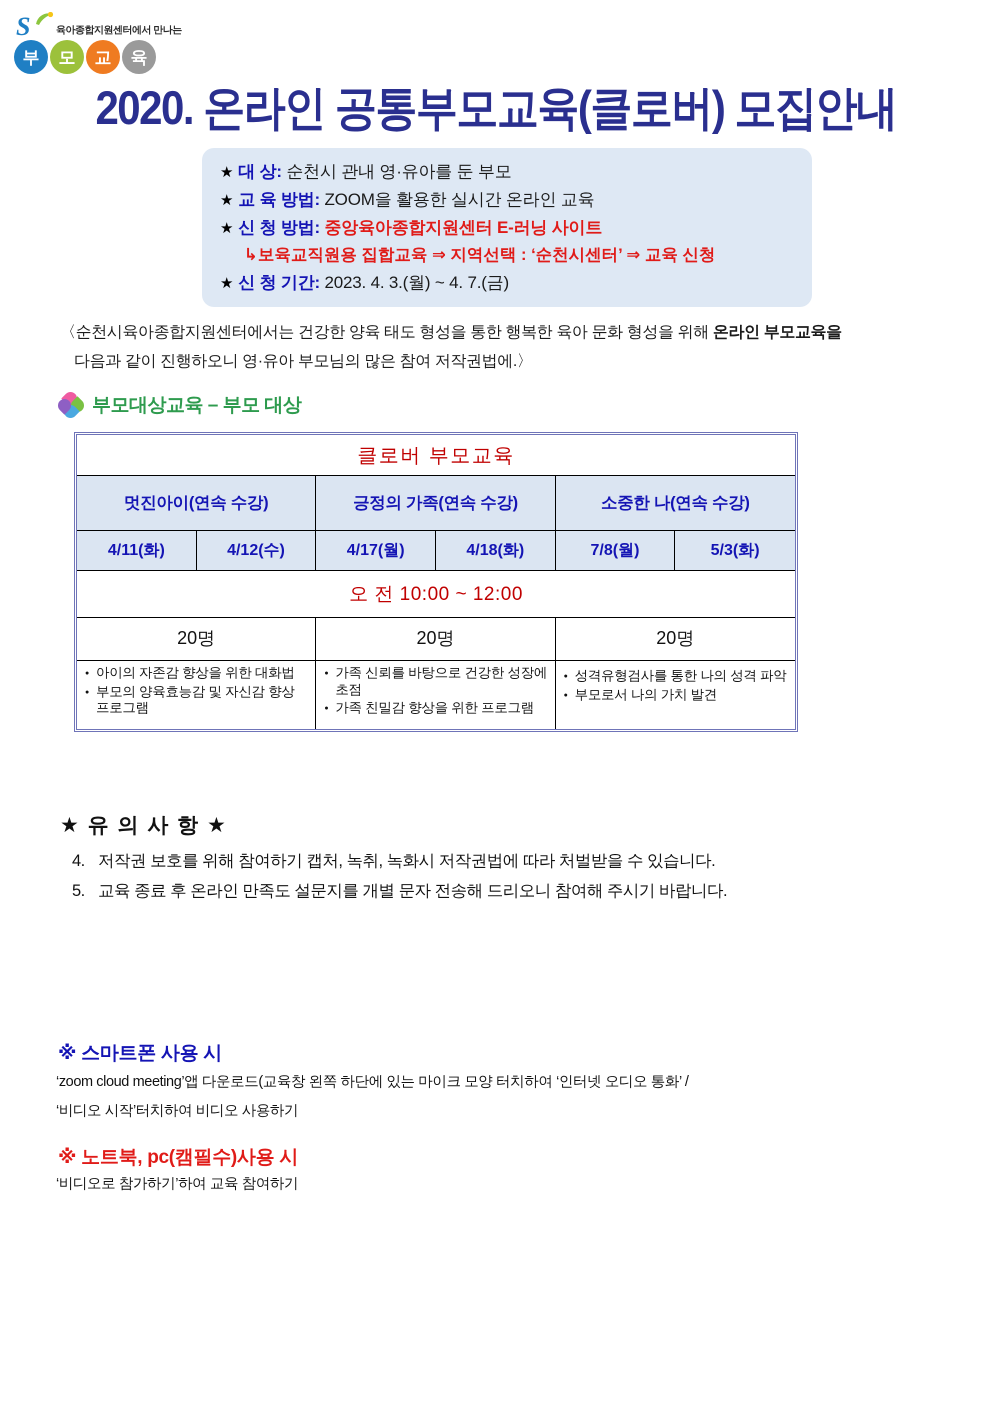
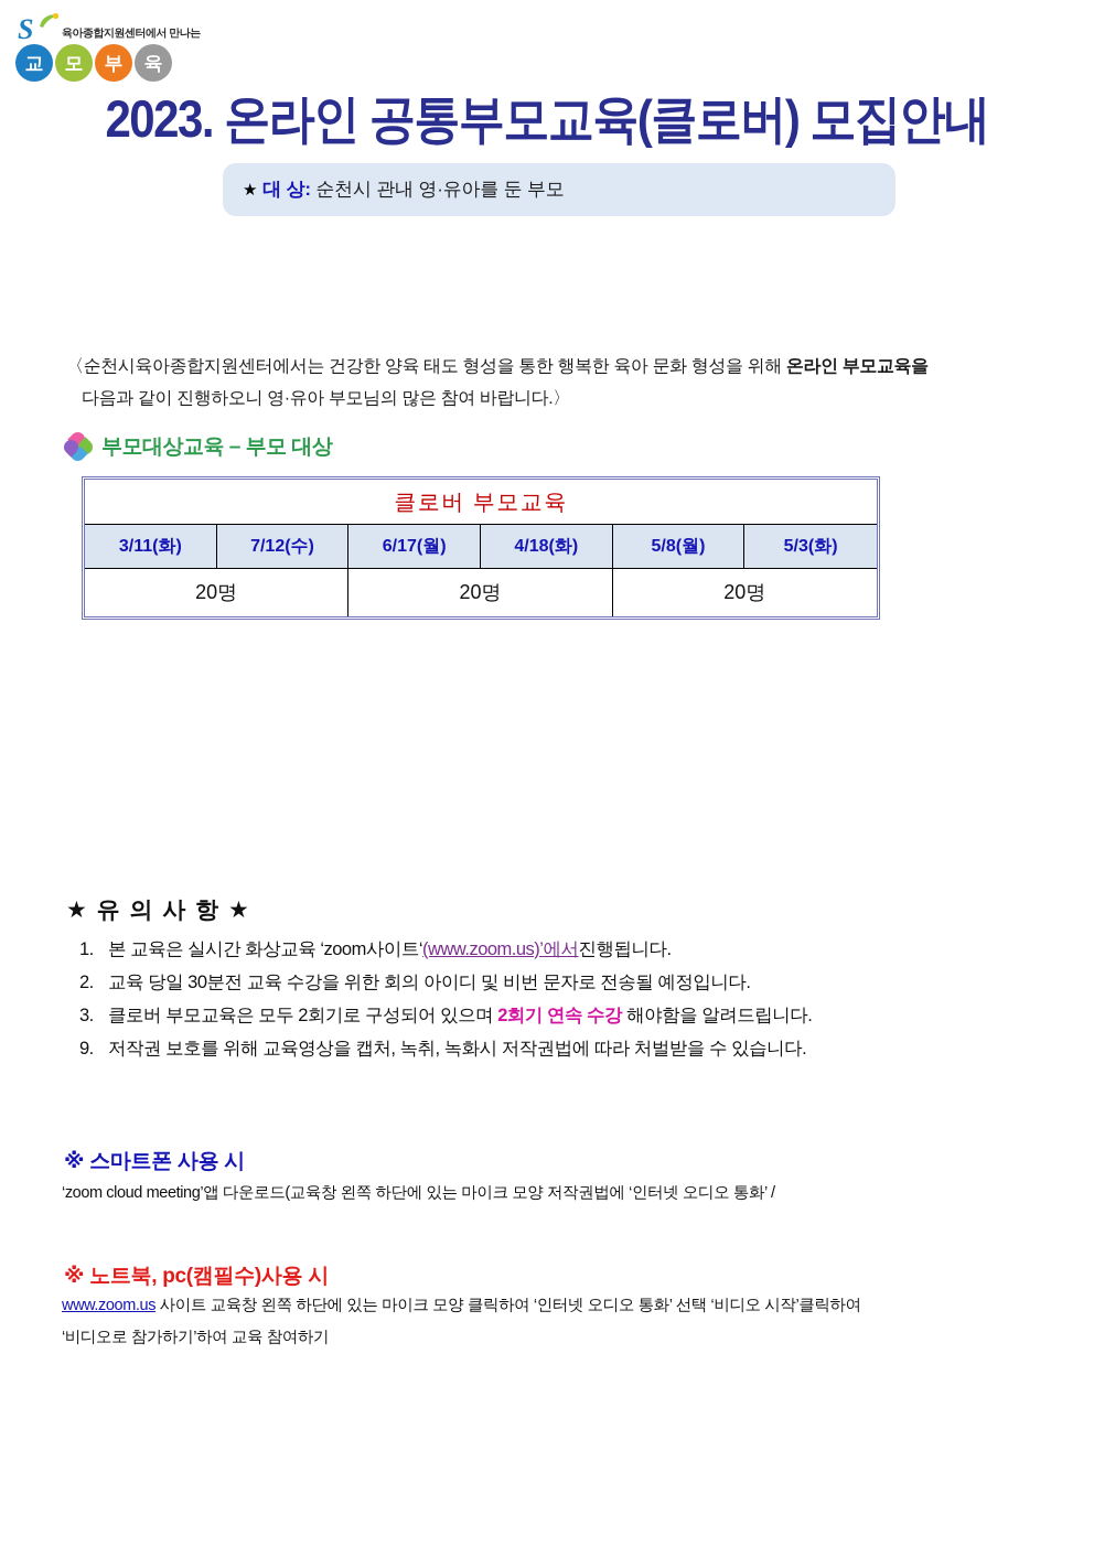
  S
  육아종합지원센터에서 만나는
- 부
+ 교
  모
- 교
+ 부
  육
- 2020. 온라인 공통부모교육(클로버) 모집안내
+ 2023. 온라인 공통부모교육(클로버) 모집안내
  ★ 대 상: 순천시 관내 영·유아를 둔 부모
- ★ 교 육 방법: ZOOM을 활용한 실시간 온라인 교육
- ★ 신 청 방법: 중앙육아종합지원센터 E-러닝 사이트
- ↳보육교직원용 집합교육 ⇒ 지역선택 : ‘순천시센터’ ⇒ 교육 신청
- ★ 신 청 기간: 2023. 4. 3.(월) ~ 4. 7.(금)
  〈순천시육아종합지원센터에서는 건강한 양육 태도 형성을 통한 행복한 육아 문화 형성을 위해 온라인 부모교육을
- 다음과 같이 진행하오니 영·유아 부모님의 많은 참여 저작권법에.〉
+ 다음과 같이 진행하오니 영·유아 부모님의 많은 참여 바랍니다.〉
  부모대상교육 – 부모 대상
  클로버 부모교육
- 멋진아이(연속 수강)
- 긍정의 가족(연속 수강)
- 소중한 나(연속 수강)
- 4/11(화)
+ 3/11(화)
- 4/12(수)
+ 7/12(수)
- 4/17(월)
+ 6/17(월)
  4/18(화)
- 7/8(월)
+ 5/8(월)
  5/3(화)
- 오 전 10:00 ~ 12:00
  20명
  20명
  20명
- 아이의 자존감 향상을 위한 대화법
- 부모의 양육효능감 및 자신감 향상 프로그램
- 가족 신뢰를 바탕으로 건강한 성장에 초점
- 가족 친밀감 향상을 위한 프로그램
- 성격유형검사를 통한 나의 성격 파악
- 부모로서 나의 가치 발견
  ★ 유 의 사 항 ★
+ 1.
+ 본 교육은 실시간 화상교육 ‘zoom사이트‘(www.zoom.us)’에서진행됩니다.
+ 2.
+ 교육 당일 30분전 교육 수강을 위한 회의 아이디 및 비번 문자로 전송될 예정입니다.
+ 3.
+ 클로버 부모교육은 모두 2회기로 구성되어 있으며 2회기 연속 수강 해야함을 알려드립니다.
- 4.
+ 9.
- 저작권 보호를 위해 참여하기 캡처, 녹취, 녹화시 저작권법에 따라 처벌받을 수 있습니다.
+ 저작권 보호를 위해 교육영상을 캡처, 녹취, 녹화시 저작권법에 따라 처벌받을 수 있습니다.
- 5.
- 교육 종료 후 온라인 만족도 설문지를 개별 문자 전송해 드리오니 참여해 주시기 바랍니다.
  ※ 스마트폰 사용 시
- ‘zoom cloud meeting’앱 다운로드(교육창 왼쪽 하단에 있는 마이크 모양 터치하여 ‘인터넷 오디오 통화’ /
+ ‘zoom cloud meeting’앱 다운로드(교육창 왼쪽 하단에 있는 마이크 모양 저작권법에 ‘인터넷 오디오 통화’ /
- ‘비디오 시작’터치하여 비디오 사용하기
  ※ 노트북, pc(캠필수)사용 시
+ www.zoom.us 사이트 교육창 왼쪽 하단에 있는 마이크 모양 클릭하여 ‘인터넷 오디오 통화’ 선택 ‘비디오 시작’클릭하여
  ‘비디오로 참가하기’하여 교육 참여하기
